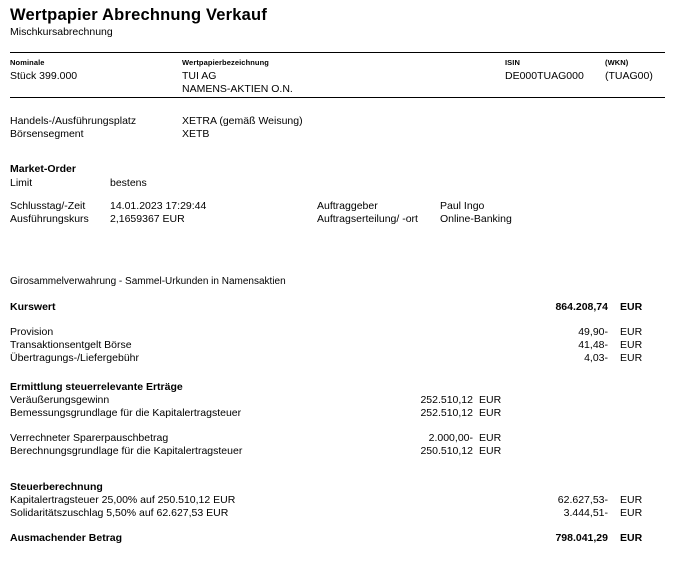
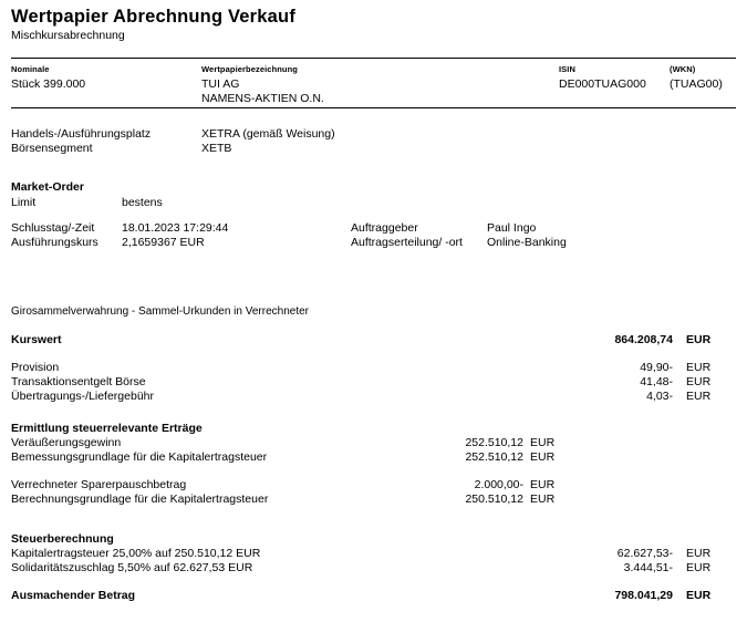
  Wertpapier Abrechnung Verkauf
  Mischkursabrechnung
  Nominale
  Wertpapierbezeichnung
  ISIN
  (WKN)
  Stück 399.000
  TUI AG
  NAMENS-AKTIEN O.N.
  DE000TUAG000
  (TUAG00)
  Handels-/Ausführungsplatz
  XETRA (gemäß Weisung)
  Börsensegment
  XETB
  Market-Order
  Limit
  bestens
  Schlusstag/-Zeit
- 14.01.2023 17:29:44
+ 18.01.2023 17:29:44
  Ausführungskurs
  2,1659367 EUR
  Auftraggeber
  Paul Ingo
  Auftragserteilung/ -ort
  Online-Banking
- Girosammelverwahrung - Sammel-Urkunden in Namensaktien
+ Girosammelverwahrung - Sammel-Urkunden in Verrechneter
  Kurswert
  864.208,74
  EUR
  Provision
  49,90-
  EUR
  Transaktionsentgelt Börse
  41,48-
  EUR
  Übertragungs-/Liefergebühr
  4,03-
  EUR
  Ermittlung steuerrelevante Erträge
  Veräußerungsgewinn
  252.510,12
  EUR
  Bemessungsgrundlage für die Kapitalertragsteuer
  252.510,12
  EUR
  Verrechneter Sparerpauschbetrag
  2.000,00-
  EUR
  Berechnungsgrundlage für die Kapitalertragsteuer
  250.510,12
  EUR
  Steuerberechnung
  Kapitalertragsteuer 25,00% auf 250.510,12 EUR
  62.627,53-
  EUR
  Solidaritätszuschlag 5,50% auf 62.627,53 EUR
  3.444,51-
  EUR
  Ausmachender Betrag
  798.041,29
  EUR
